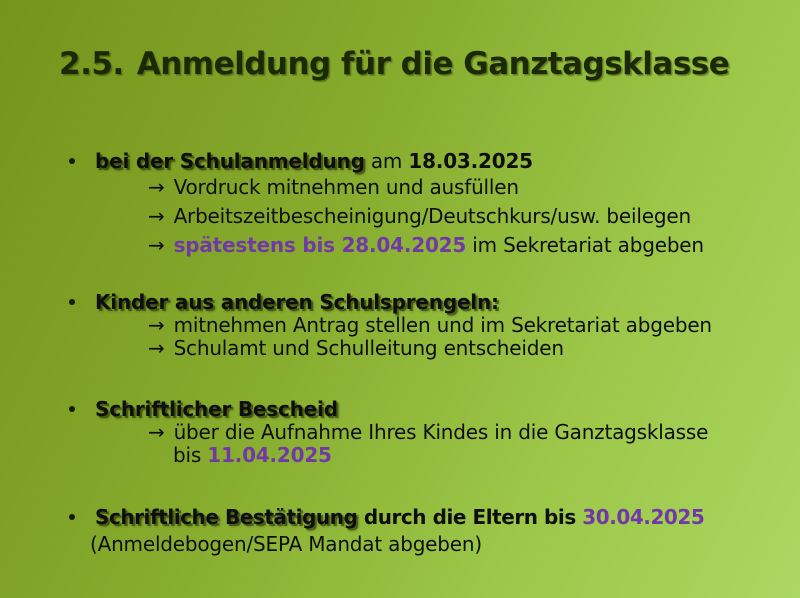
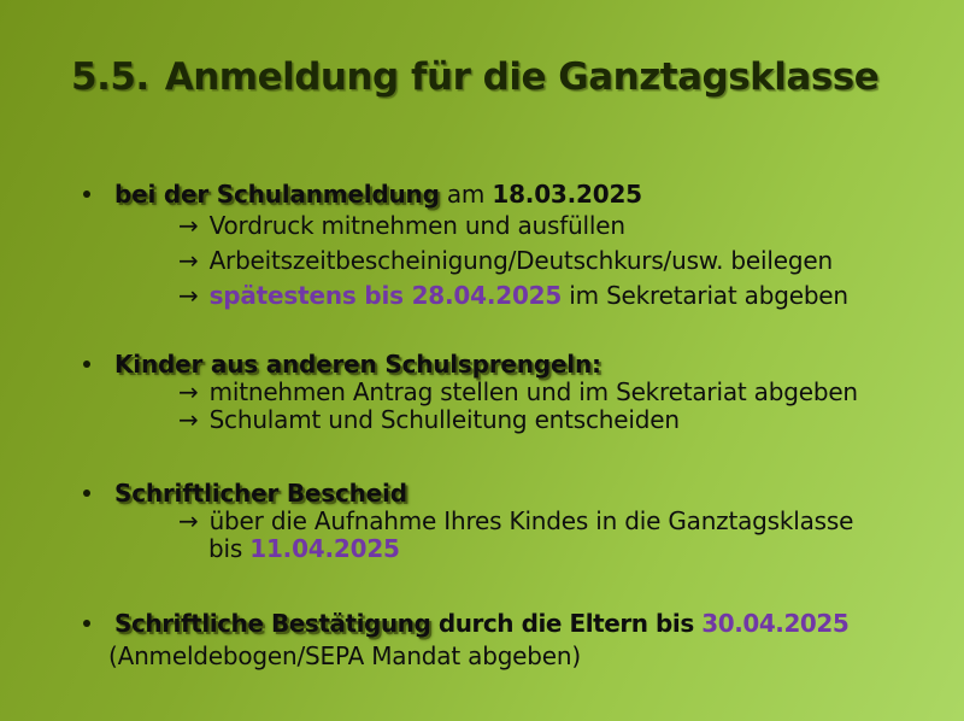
- 2.5. Anmeldung für die Ganztagsklasse
+ 5.5. Anmeldung für die Ganztagsklasse
  bei der Schulanmeldung am 18.03.2025
  → Vordruck mitnehmen und ausfüllen
  → Arbeitszeitbescheinigung/Deutschkurs/usw. beilegen
  → spätestens bis 28.04.2025 im Sekretariat abgeben
  Kinder aus anderen Schulsprengeln:
  → mitnehmen Antrag stellen und im Sekretariat abgeben
  → Schulamt und Schulleitung entscheiden
  Schriftlicher Bescheid
  → über die Aufnahme Ihres Kindes in die Ganztagsklasse
  bis 11.04.2025
  Schriftliche Bestätigung durch die Eltern bis 30.04.2025
  (Anmeldebogen/SEPA Mandat abgeben)
